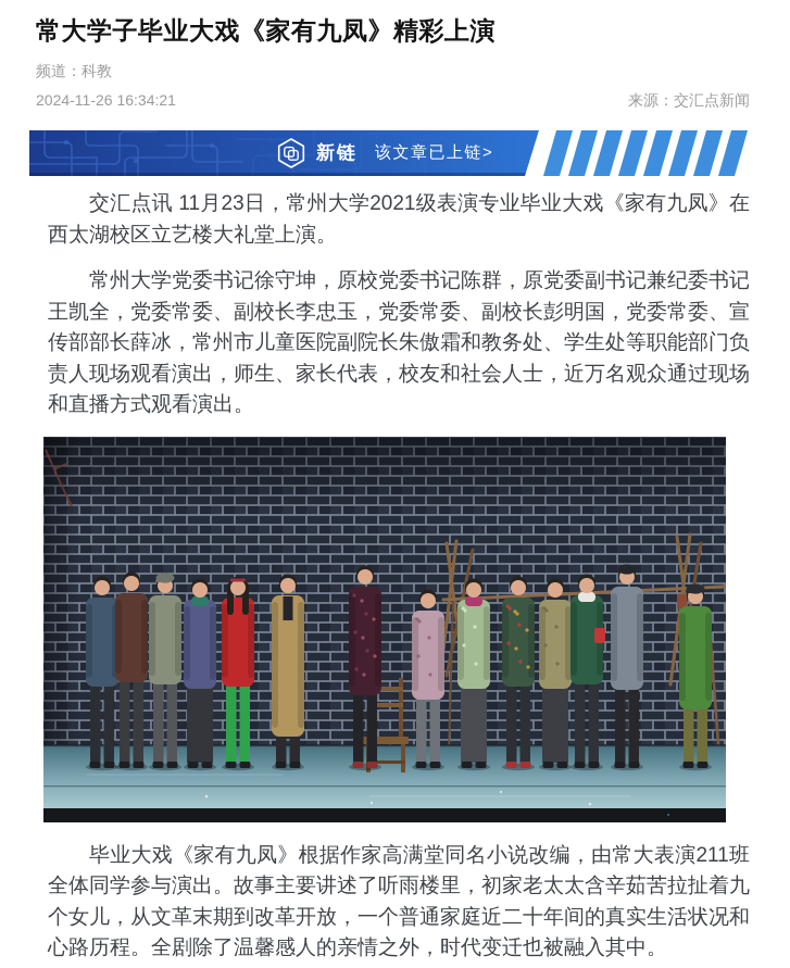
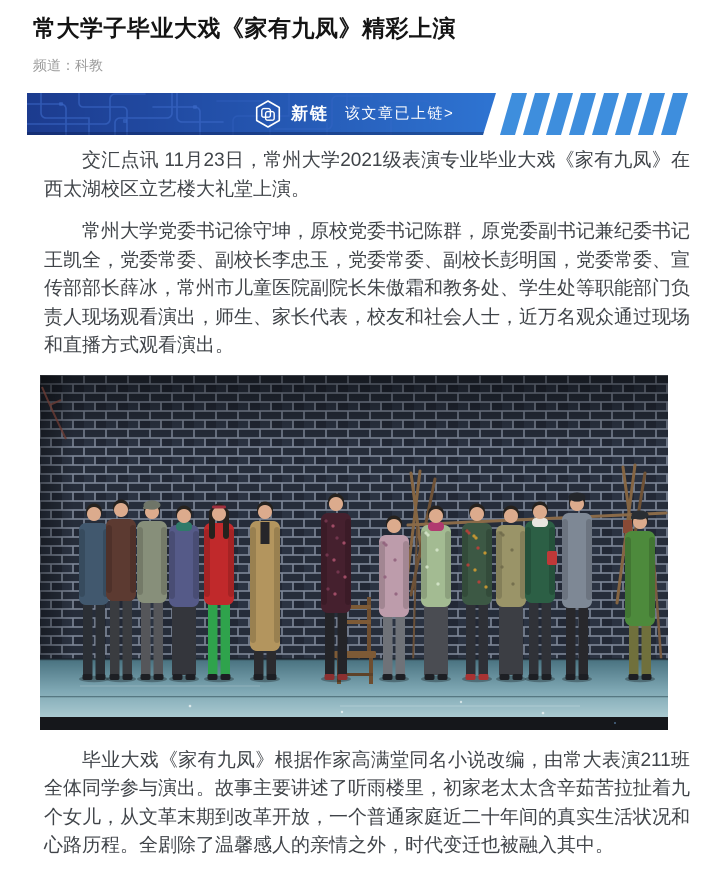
  常大学子毕业大戏《家有九凤》精彩上演
  频道：科教
- 2024-11-26 16:34:21
- 来源：交汇点新闻
  新链
  该文章已上链>
  交汇点讯 11月23日，常州大学2021级表演专业毕业大戏《家有九凤》在西太湖校区立艺楼大礼堂上演。
  常州大学党委书记徐守坤，原校党委书记陈群，原党委副书记兼纪委书记王凯全，党委常委、副校长李忠玉，党委常委、副校长彭明国，党委常委、宣传部部长薛冰，常州市儿童医院副院长朱傲霜和教务处、学生处等职能部门负责人现场观看演出，师生、家长代表，校友和社会人士，近万名观众通过现场和直播方式观看演出。
  毕业大戏《家有九凤》根据作家高满堂同名小说改编，由常大表演211班全体同学参与演出。故事主要讲述了听雨楼里，初家老太太含辛茹苦拉扯着九个女儿，从文革末期到改革开放，一个普通家庭近二十年间的真实生活状况和心路历程。全剧除了温馨感人的亲情之外，时代变迁也被融入其中。
